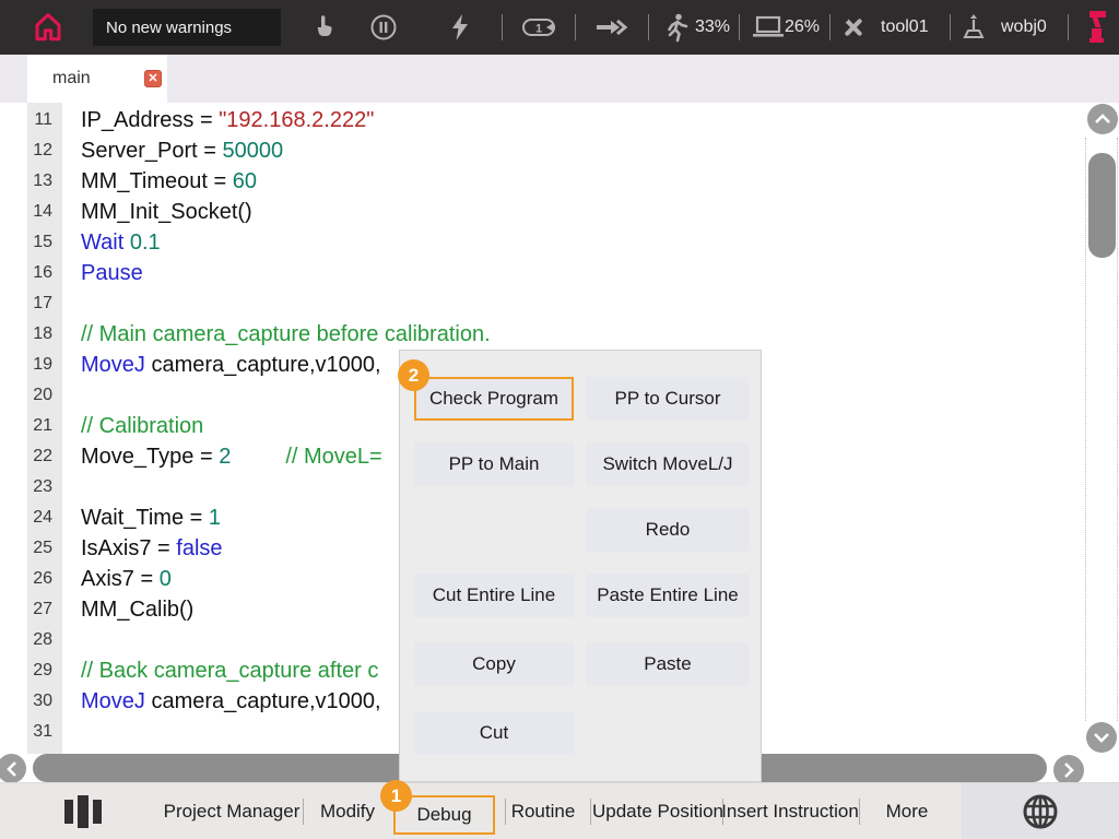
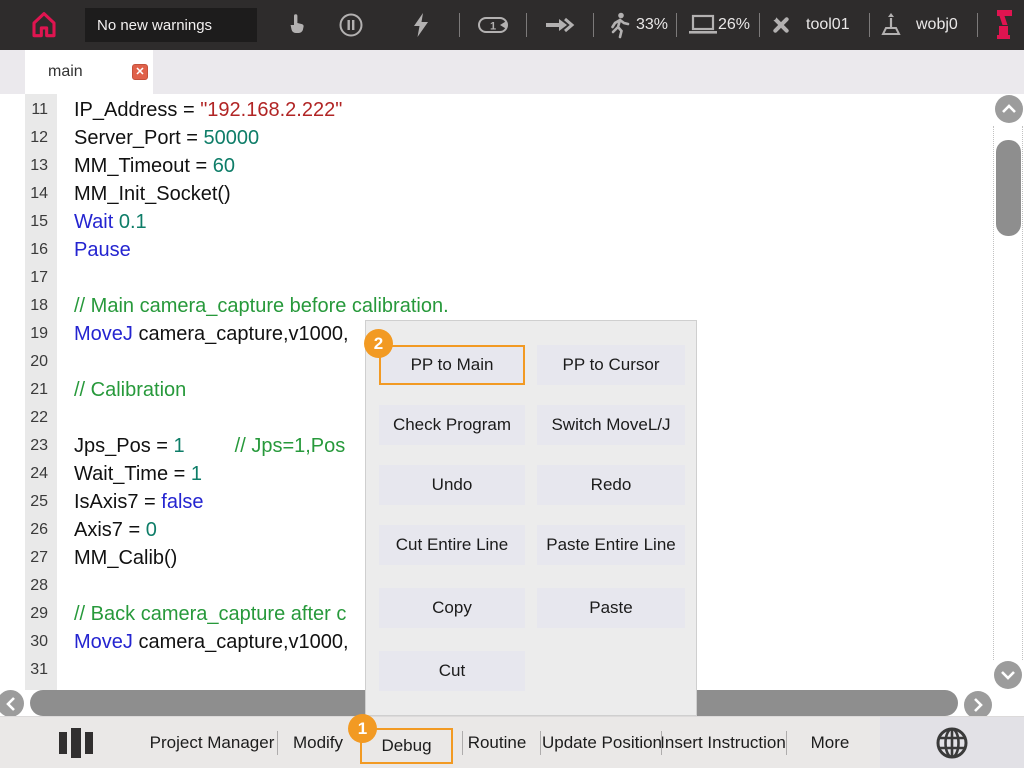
  No new warnings
  1
  33%
  26%
  tool01
  wobj0
  main
  ✕
  11
  IP_Address = "192.168.2.222"
  12
  Server_Port = 50000
  13
  MM_Timeout = 60
  14
  MM_Init_Socket()
  15
  Wait 0.1
  16
  Pause
  17
  18
  // Main camera_capture before calibration.
  19
  MoveJ camera_capture,v1000,
  20
  21
  // Calibration
  22
- Move_Type = 2 // MoveL=
  23
+ Jps_Pos = 1 // Jps=1,Pos
  24
  Wait_Time = 1
  25
  IsAxis7 = false
  26
  Axis7 = 0
  27
  MM_Calib()
  28
  29
  // Back camera_capture after c
  30
  MoveJ camera_capture,v1000,
  31
- Check Program
+ PP to Main
  PP to Cursor
- PP to Main
+ Check Program
  Switch MoveL/J
+ Undo
  Redo
  Cut Entire Line
  Paste Entire Line
  Copy
  Paste
  Cut
  2
  Project Manager
  Modify
  Debug
  Routine
  Update Position
  Insert Instruction
  More
  1
